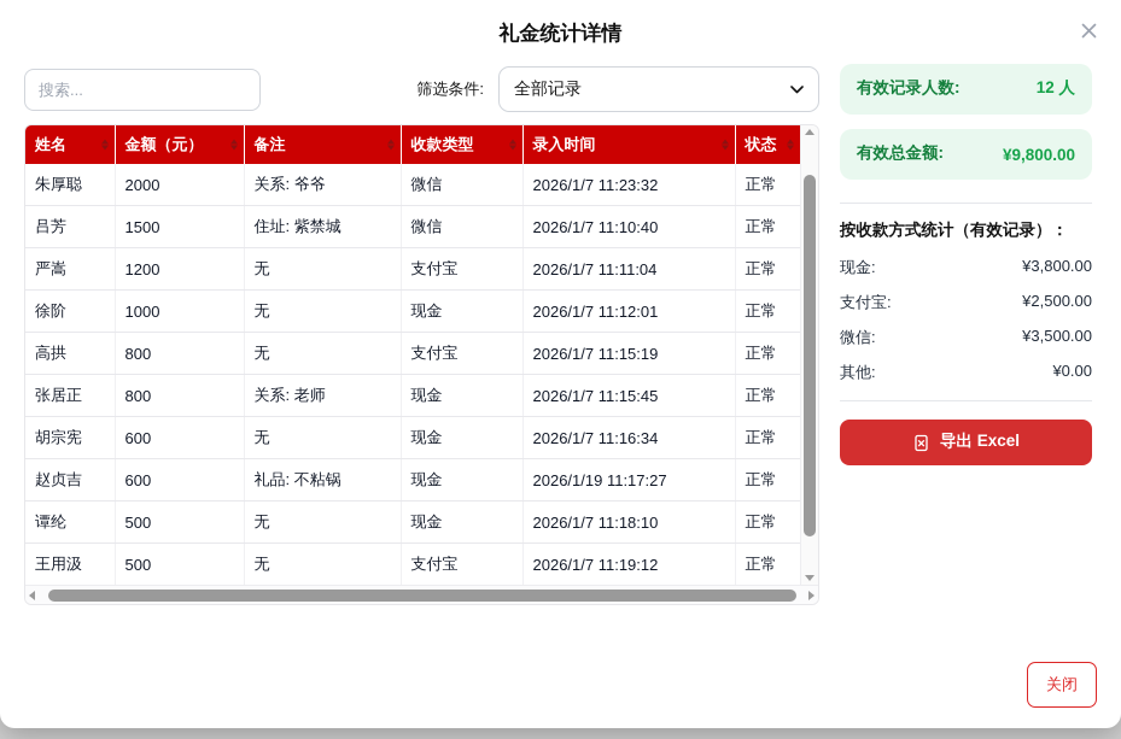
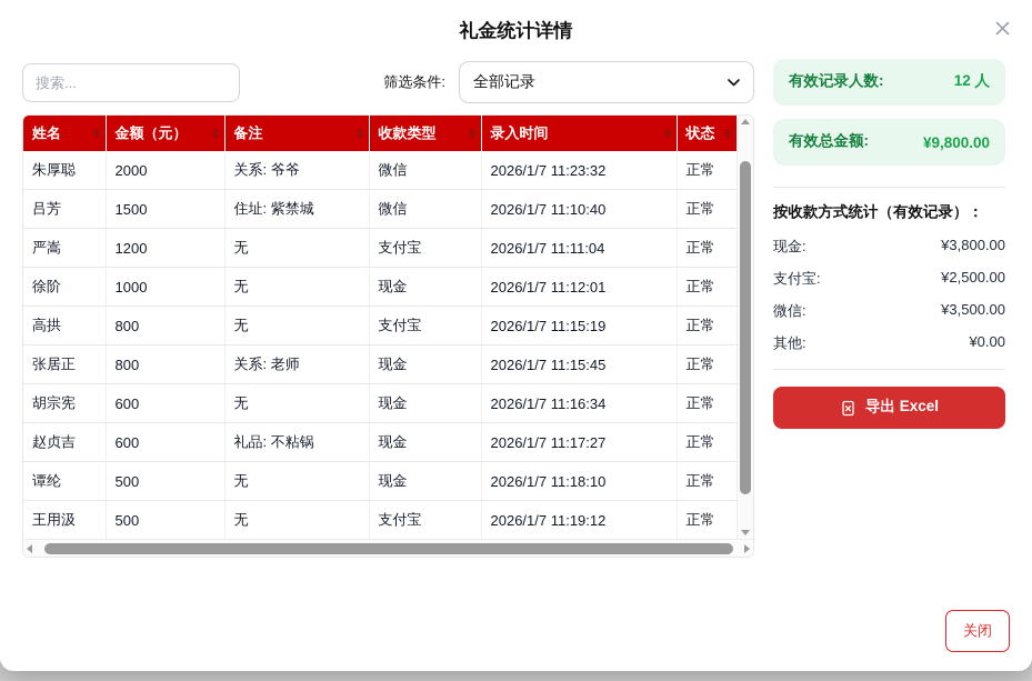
  礼金统计详情
  搜索...
  筛选条件:
  全部记录
  姓名	金额（元）	备注	收款类型	录入时间	状态
  朱厚聪	2000	关系: 爷爷	微信	2026/1/7 11:23:32	正常
  吕芳	1500	住址: 紫禁城	微信	2026/1/7 11:10:40	正常
  严嵩	1200	无	支付宝	2026/1/7 11:11:04	正常
  徐阶	1000	无	现金	2026/1/7 11:12:01	正常
  高拱	800	无	支付宝	2026/1/7 11:15:19	正常
  张居正	800	关系: 老师	现金	2026/1/7 11:15:45	正常
  胡宗宪	600	无	现金	2026/1/7 11:16:34	正常
- 赵贞吉	600	礼品: 不粘锅	现金	2026/1/19 11:17:27	正常
+ 赵贞吉	600	礼品: 不粘锅	现金	2026/1/7 11:17:27	正常
  谭纶	500	无	现金	2026/1/7 11:18:10	正常
  王用汲	500	无	支付宝	2026/1/7 11:19:12	正常
  有效记录人数:
  12 人
  有效总金额:
  ¥9,800.00
  按收款方式统计（有效记录）：
  现金:
  ¥3,800.00
  支付宝:
  ¥2,500.00
  微信:
  ¥3,500.00
  其他:
  ¥0.00
  导出 Excel
  关闭
